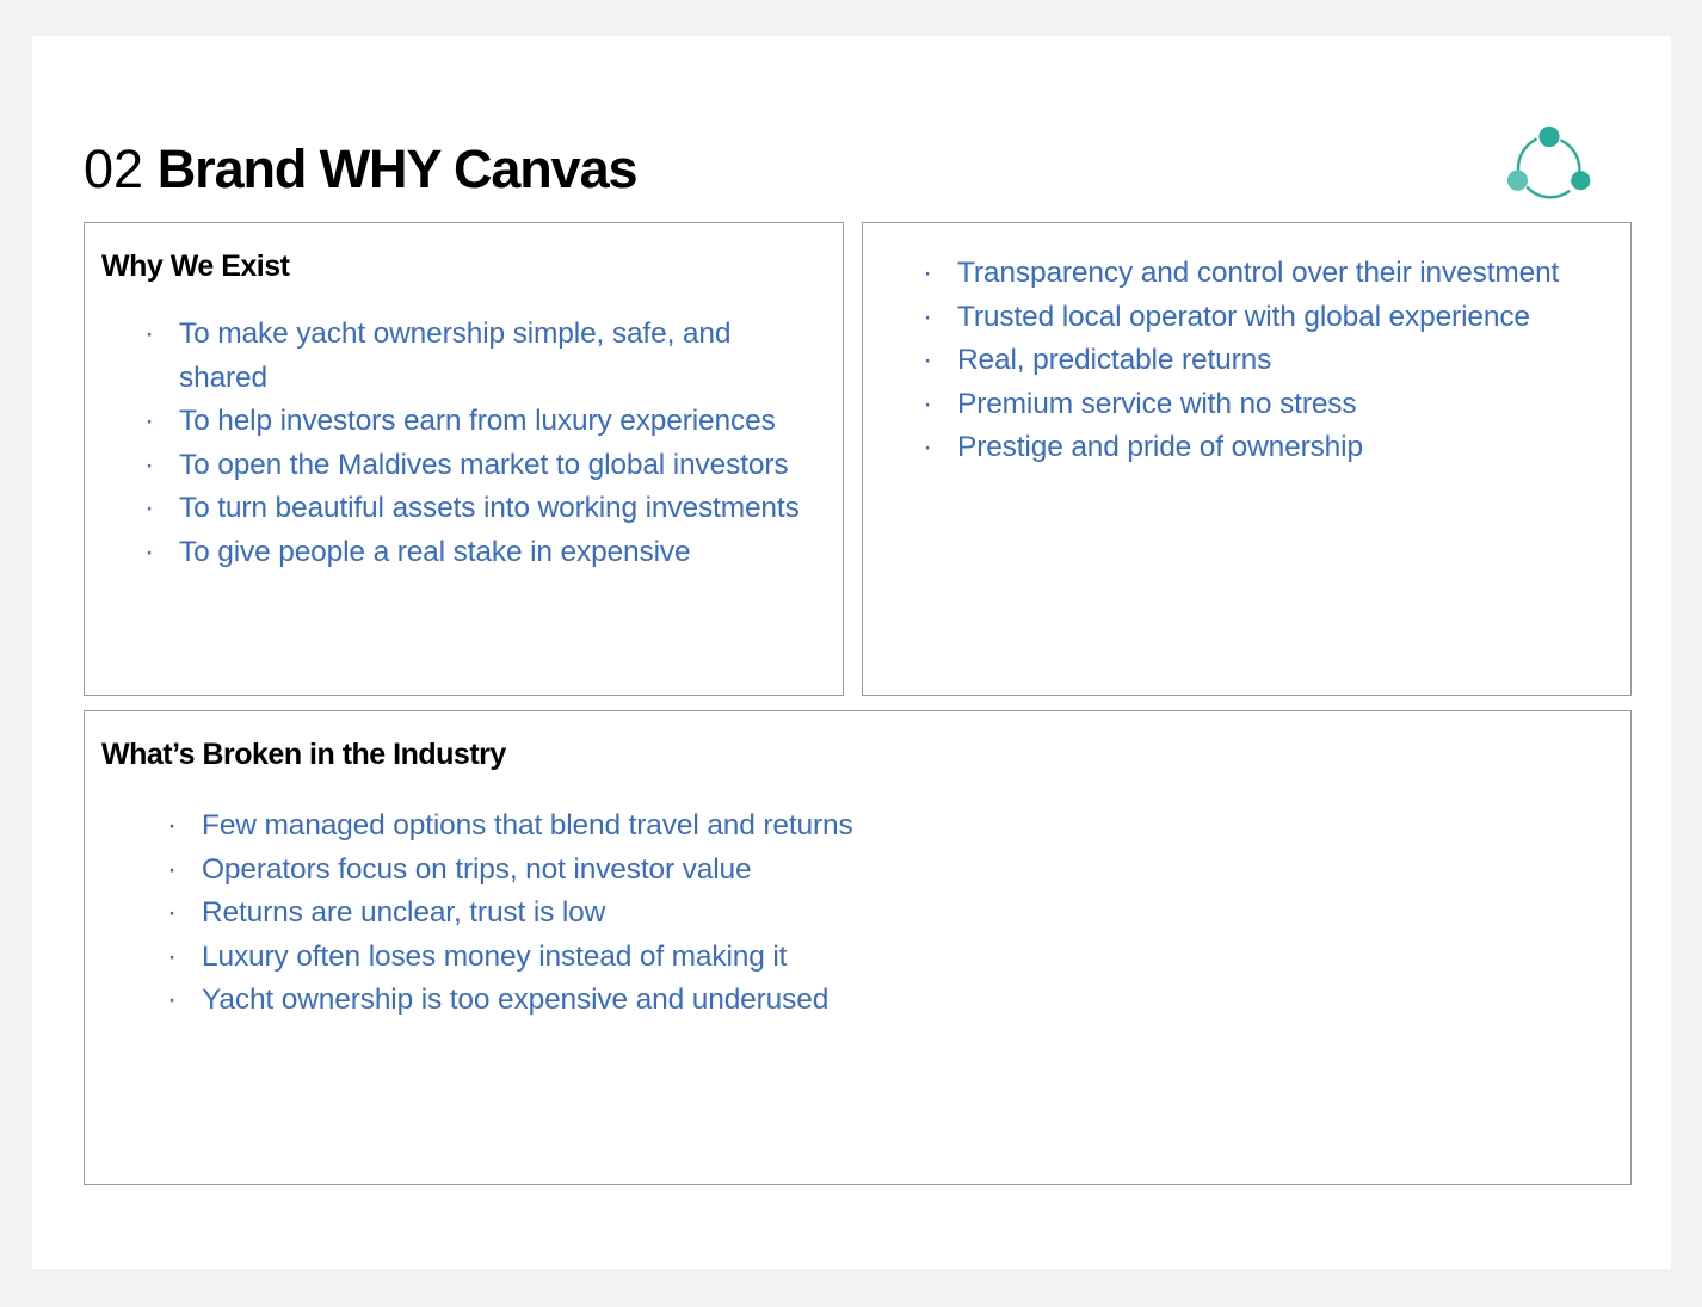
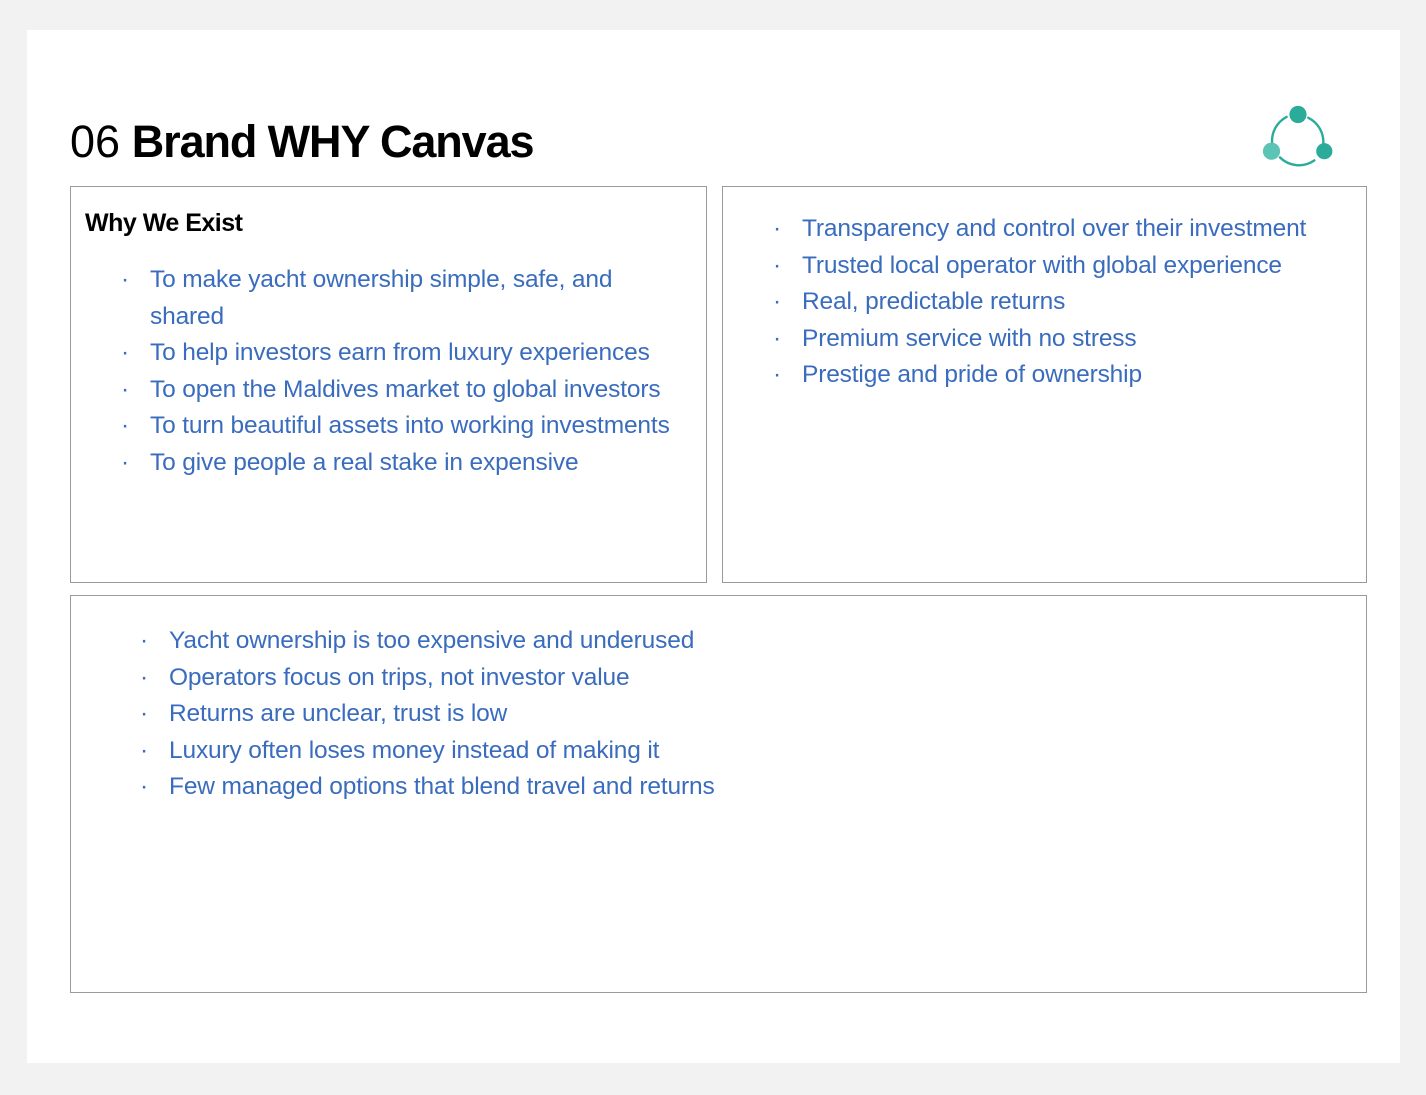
- 02 Brand WHY Canvas
+ 06 Brand WHY Canvas
  Why We Exist
  ·
  To make yacht ownership simple, safe, and shared
  ·
  To help investors earn from luxury experiences
  ·
  To open the Maldives market to global investors
  ·
  To turn beautiful assets into working investments
  ·
  To give people a real stake in expensive
  ·
  Transparency and control over their investment
  ·
  Trusted local operator with global experience
  ·
  Real, predictable returns
  ·
  Premium service with no stress
  ·
  Prestige and pride of ownership
- What’s Broken in the Industry
  ·
- Few managed options that blend travel and returns
+ Yacht ownership is too expensive and underused
  ·
  Operators focus on trips, not investor value
  ·
  Returns are unclear, trust is low
  ·
  Luxury often loses money instead of making it
  ·
- Yacht ownership is too expensive and underused
+ Few managed options that blend travel and returns
